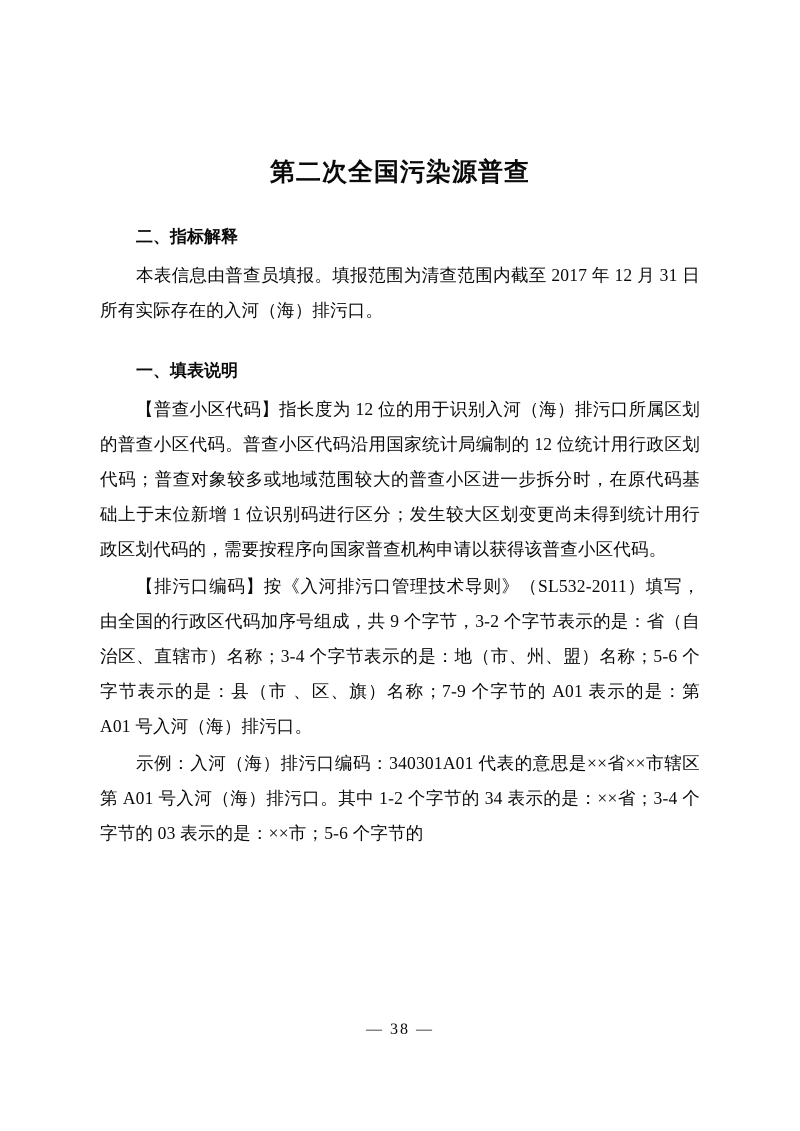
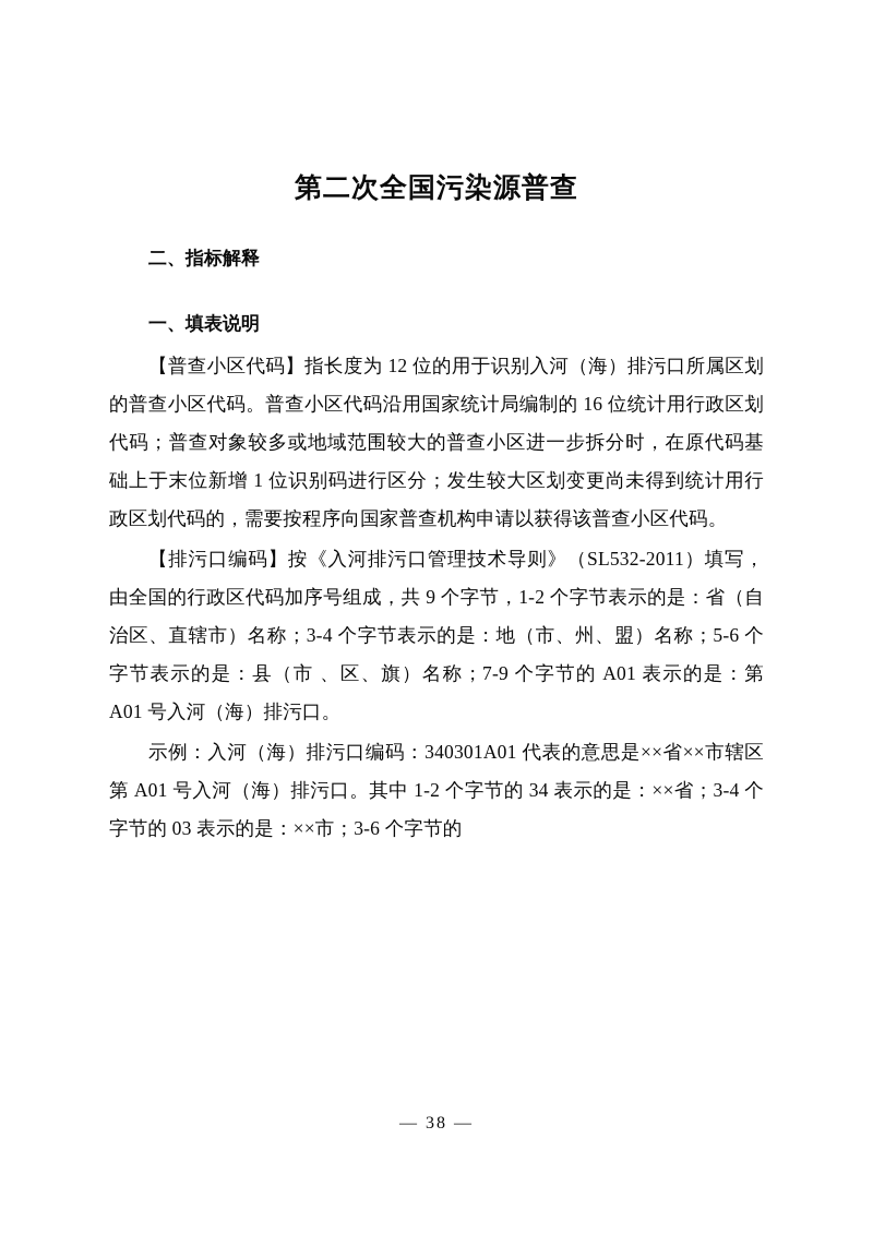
  第二次全国污染源普查
  二、指标解释
- 本表信息由普查员填报。填报范围为清查范围内截至 2017 年 12 月 31 日所有实际存在的入河（海）排污口。
  一、填表说明
- 【普查小区代码】指长度为 12 位的用于识别入河（海）排污口所属区划的普查小区代码。普查小区代码沿用国家统计局编制的 12 位统计用行政区划代码；普查对象较多或地域范围较大的普查小区进一步拆分时，在原代码基础上于末位新增 1 位识别码进行区分；发生较大区划变更尚未得到统计用行政区划代码的，需要按程序向国家普查机构申请以获得该普查小区代码。
+ 【普查小区代码】指长度为 12 位的用于识别入河（海）排污口所属区划的普查小区代码。普查小区代码沿用国家统计局编制的 16 位统计用行政区划代码；普查对象较多或地域范围较大的普查小区进一步拆分时，在原代码基础上于末位新增 1 位识别码进行区分；发生较大区划变更尚未得到统计用行政区划代码的，需要按程序向国家普查机构申请以获得该普查小区代码。
- 【排污口编码】按《入河排污口管理技术导则》（SL532-2011）填写，由全国的行政区代码加序号组成，共 9 个字节，3-2 个字节表示的是：省（自治区、直辖市）名称；3-4 个字节表示的是：地（市、州、盟）名称；5-6 个字节表示的是：县（市 、区、旗）名称；7-9 个字节的 A01 表示的是：第 A01 号入河（海）排污口。
+ 【排污口编码】按《入河排污口管理技术导则》（SL532-2011）填写，由全国的行政区代码加序号组成，共 9 个字节，1-2 个字节表示的是：省（自治区、直辖市）名称；3-4 个字节表示的是：地（市、州、盟）名称；5-6 个字节表示的是：县（市 、区、旗）名称；7-9 个字节的 A01 表示的是：第 A01 号入河（海）排污口。
- 示例：入河（海）排污口编码：340301A01 代表的意思是××省××市辖区第 A01 号入河（海）排污口。其中 1-2 个字节的 34 表示的是：××省；3-4 个字节的 03 表示的是：××市；5-6 个字节的
+ 示例：入河（海）排污口编码：340301A01 代表的意思是××省××市辖区第 A01 号入河（海）排污口。其中 1-2 个字节的 34 表示的是：××省；3-4 个字节的 03 表示的是：××市；3-6 个字节的
  — 38 —
